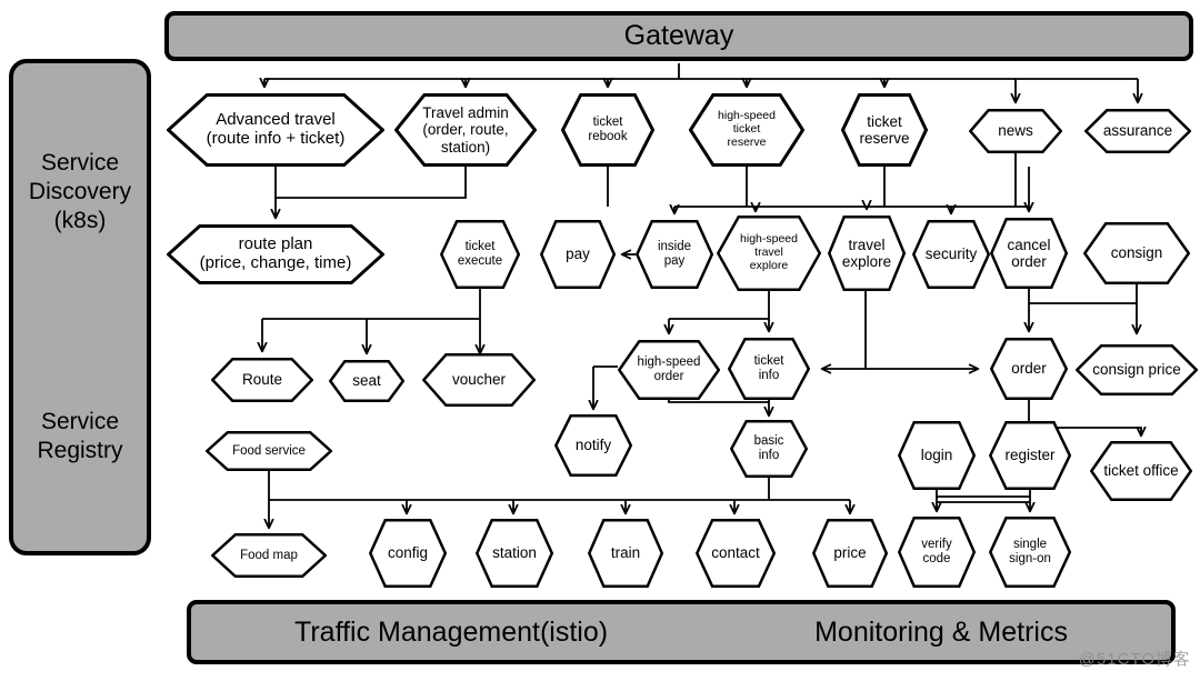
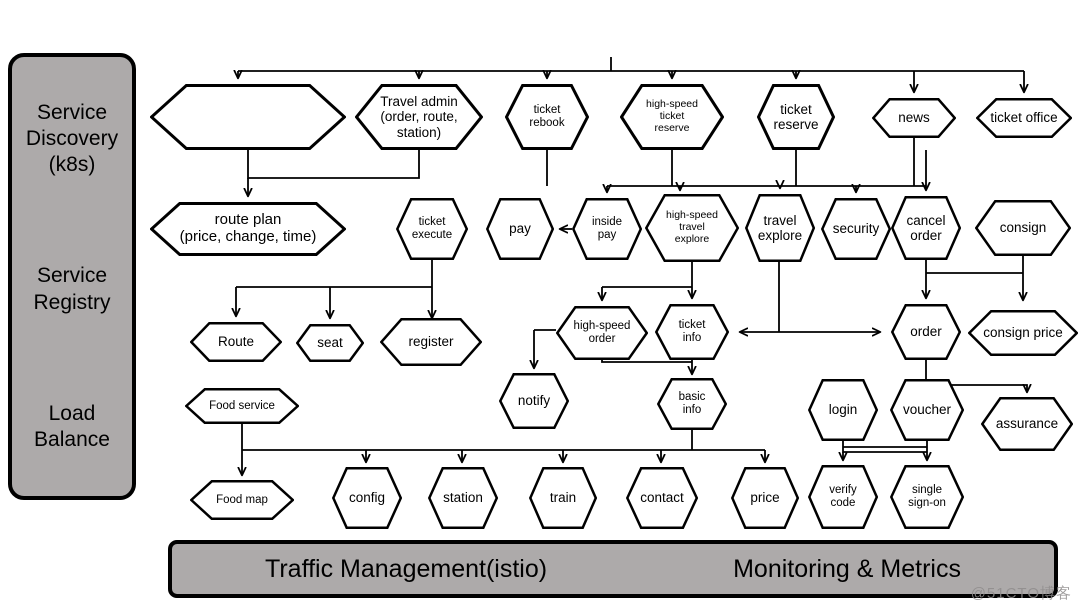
- Gateway
  Service
  Discovery
  (k8s)
  Service
  Registry
+ Load
+ Balance
  Traffic Management(istio)
  Monitoring & Metrics
- Advanced travel
- (route info + ticket)
  Travel admin
  (order, route,
  station)
  ticket
  rebook
  high-speed
  ticket
  reserve
  ticket
  reserve
  news
- assurance
+ ticket office
  route plan
  (price, change, time)
  ticket
  execute
  pay
  inside
  pay
  high-speed
  travel
  explore
  travel
  explore
  security
  cancel
  order
  consign
  Route
  seat
- voucher
+ register
  high-speed
  order
  ticket
  info
  order
  consign price
  notify
  basic
  info
  Food service
  login
- register
+ voucher
- ticket office
+ assurance
  Food map
  config
  station
  train
  contact
  price
  verify
  code
  single
  sign-on
  @51CTO博客
